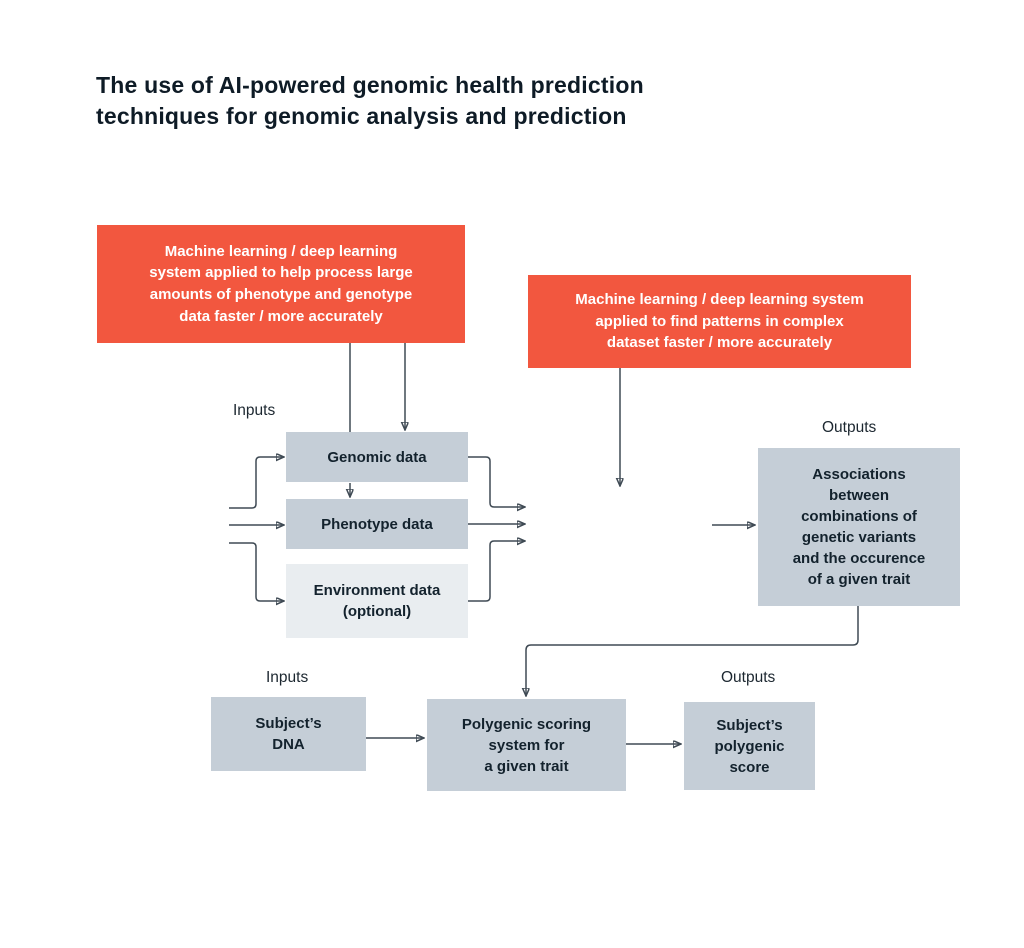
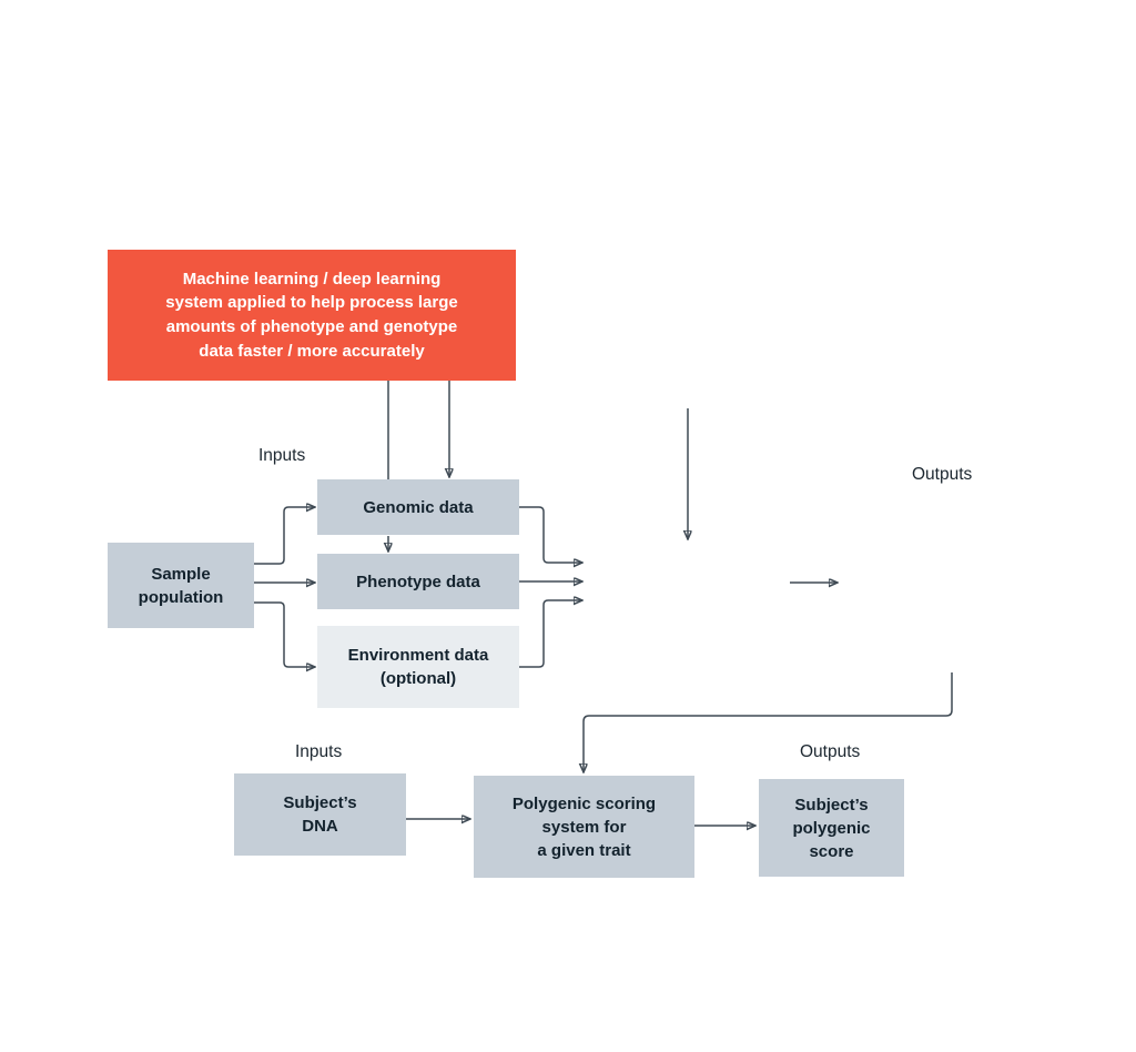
- The use of AI-powered genomic health prediction
- techniques for genomic analysis and prediction
  Machine learning / deep learning
  system applied to help process large
  amounts of phenotype and genotype
  data faster / more accurately
- Machine learning / deep learning system
- applied to find patterns in complex
- dataset faster / more accurately
  Inputs
  Outputs
  Inputs
  Outputs
+ Sample
+ population
  Genomic data
  Phenotype data
  Environment data
  (optional)
- Associations
- between
- combinations of
- genetic variants
- and the occurence
- of a given trait
  Subject’s
  DNA
  Polygenic scoring
  system for
  a given trait
  Subject’s
  polygenic
  score
